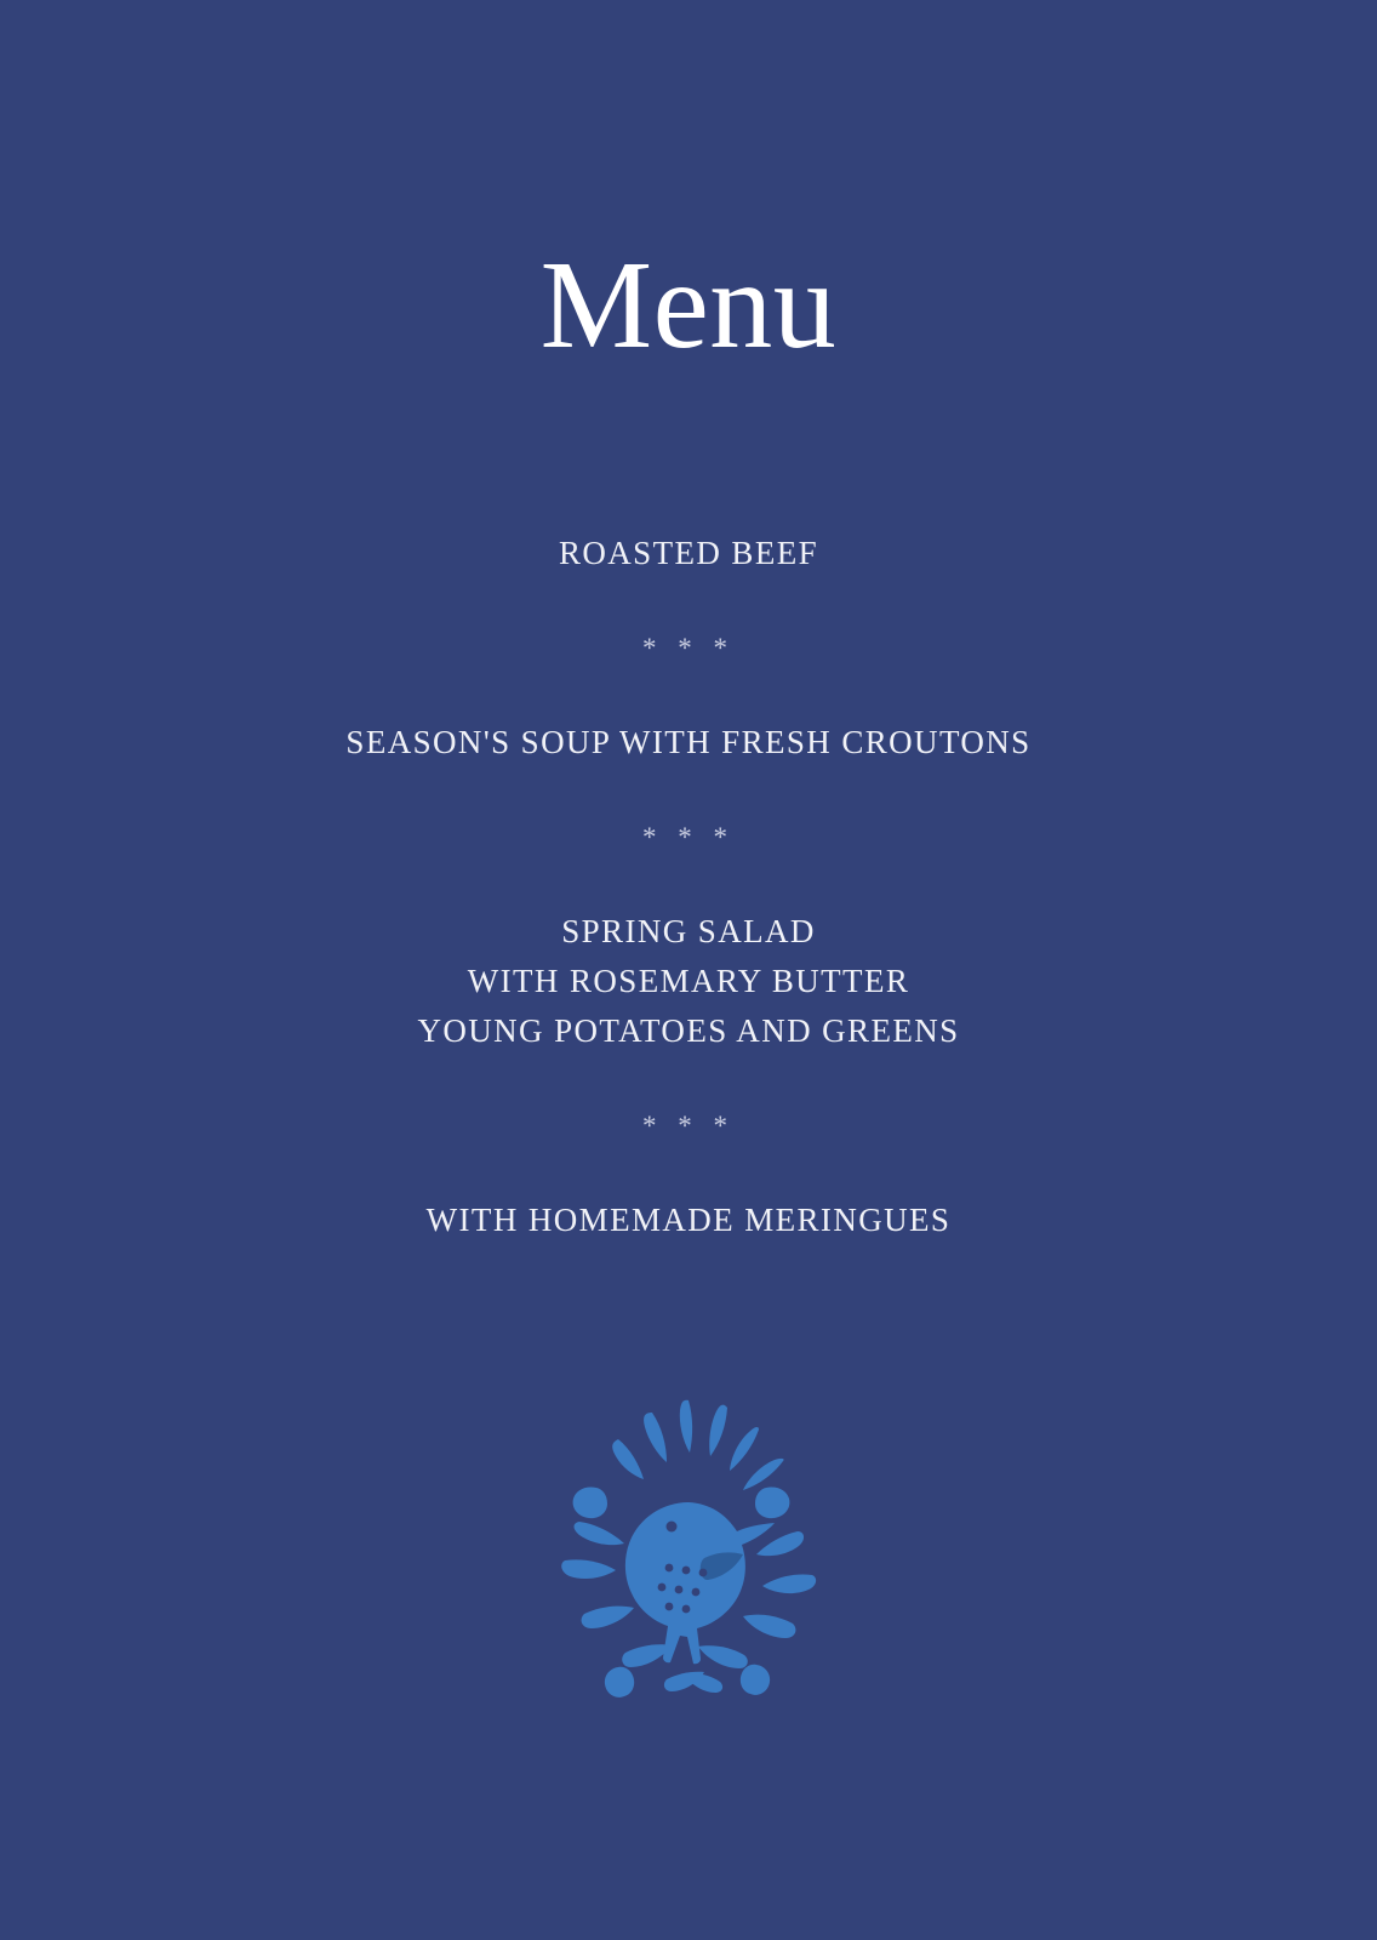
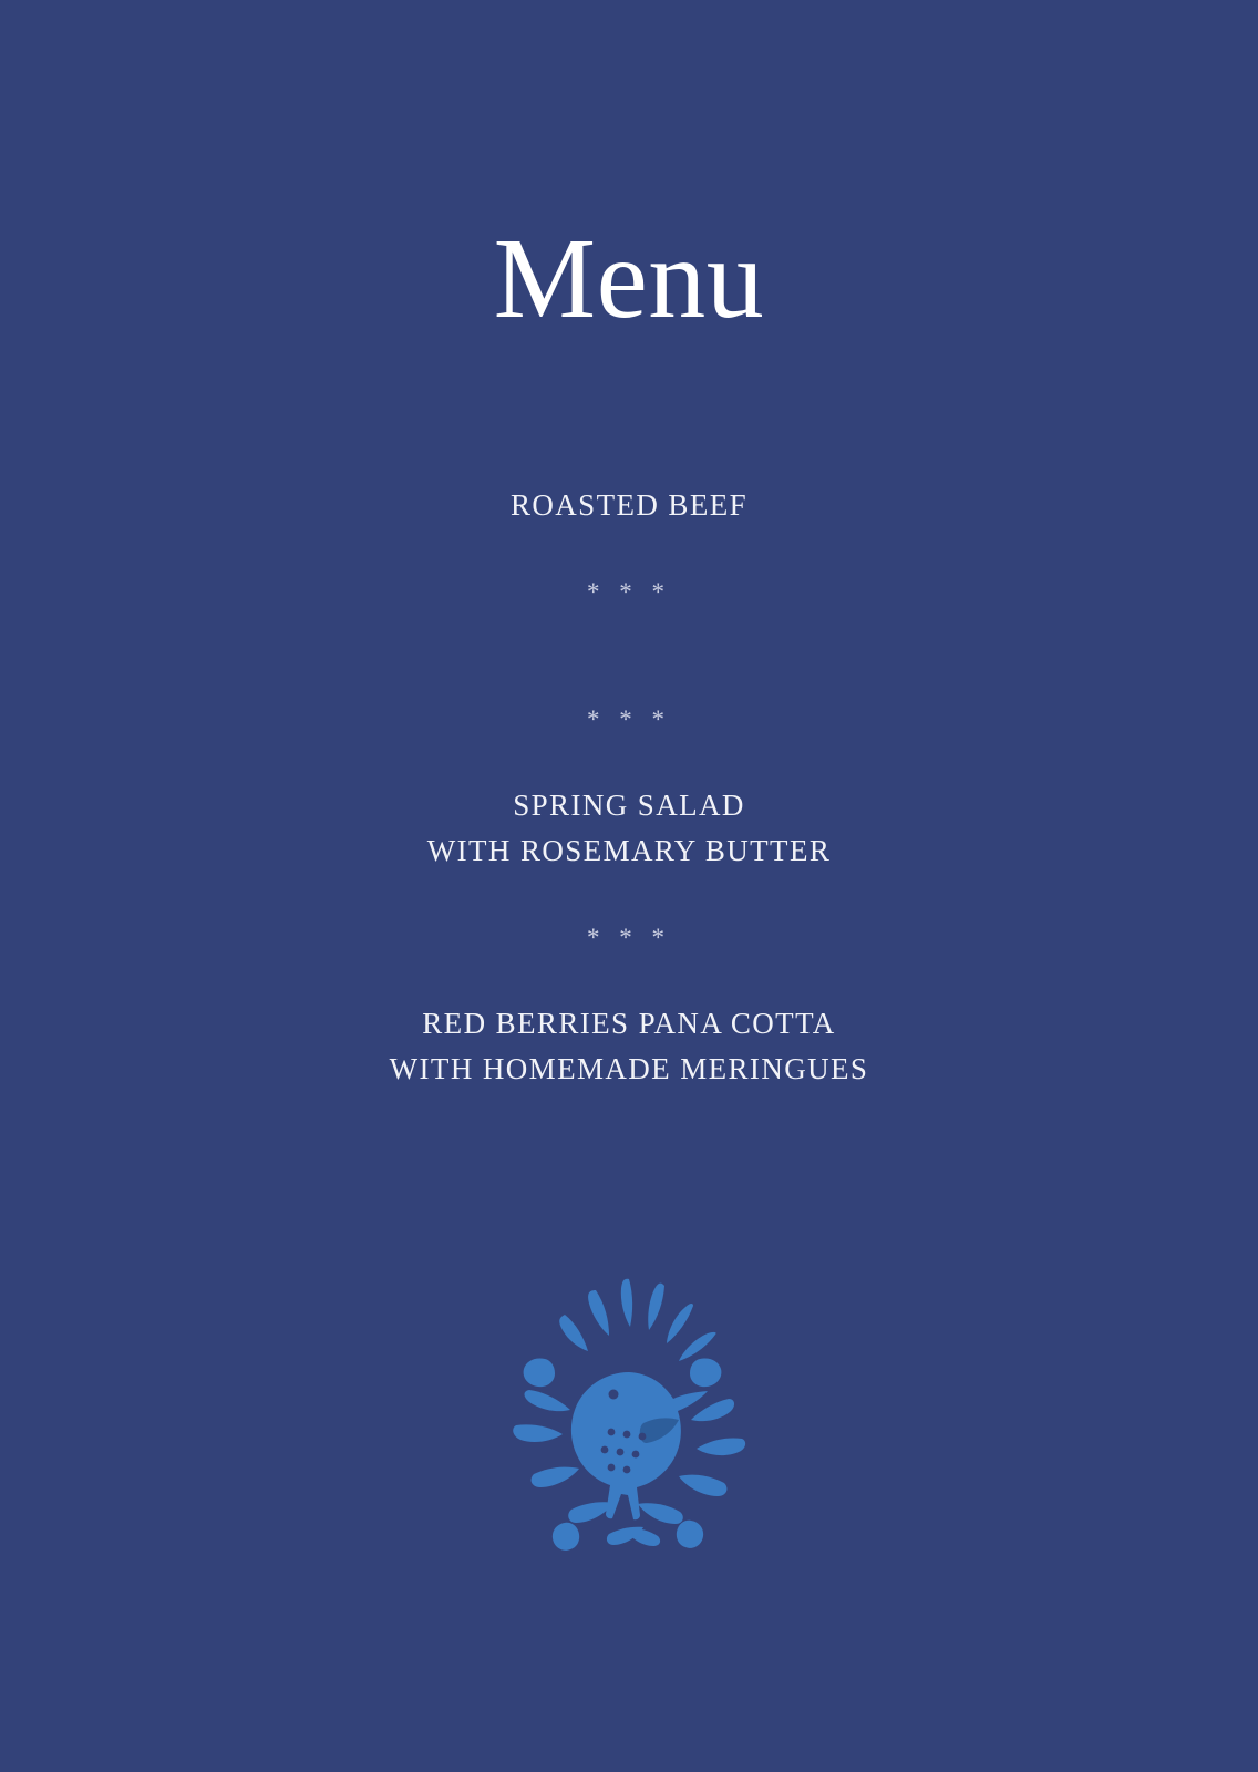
  Menu
  ROASTED BEEF
  * * *
- SEASON'S SOUP WITH FRESH CROUTONS
  * * *
  SPRING SALAD
  WITH ROSEMARY BUTTER
- YOUNG POTATOES AND GREENS
  * * *
+ RED BERRIES PANA COTTA
  WITH HOMEMADE MERINGUES
